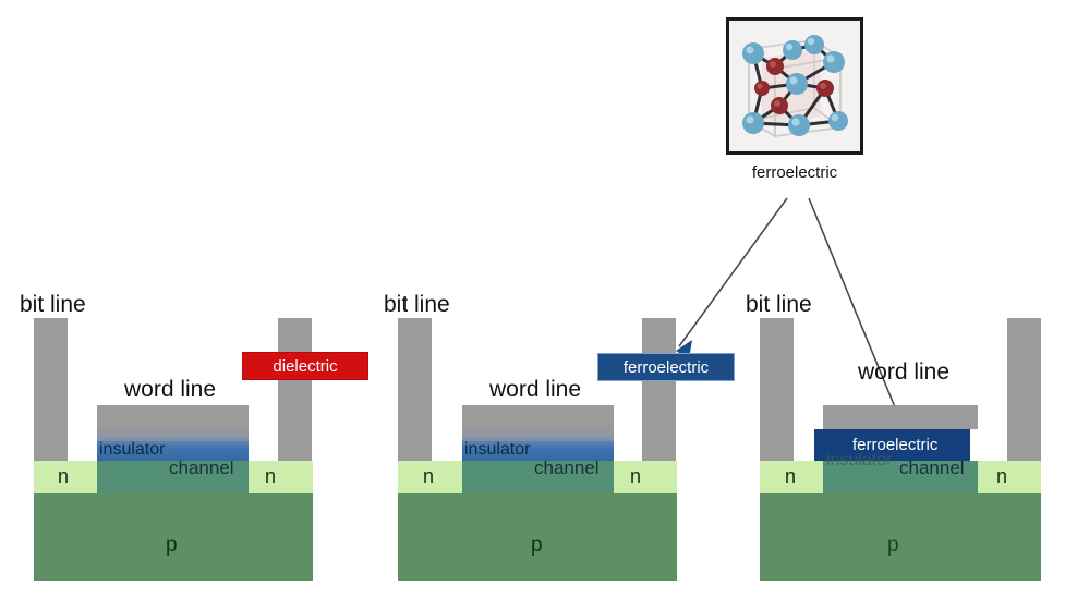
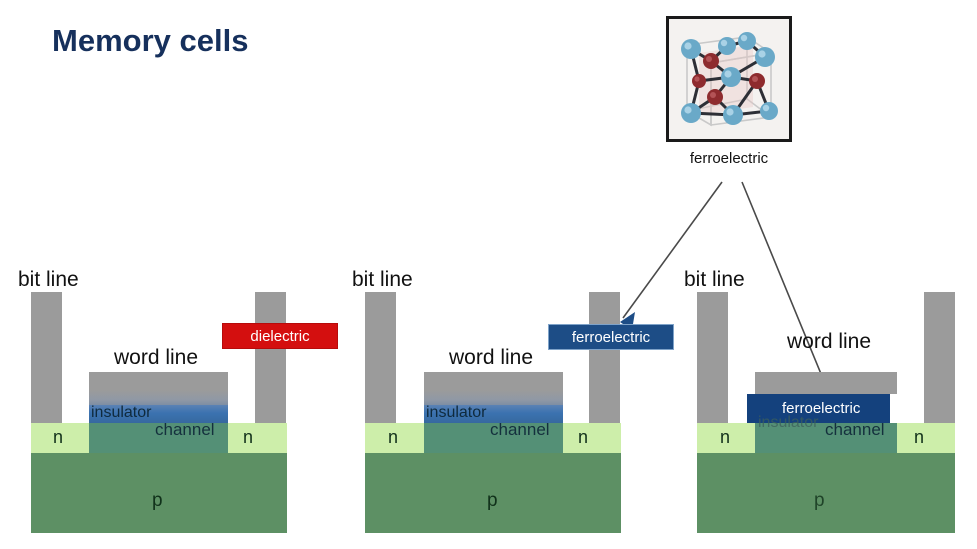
+ Memory cells
  ferroelectric
  bit line
  word line
  insulator
  channel
  n
  n
  p
  dielectric
  bit line
  word line
  insulator
  channel
  n
  n
  p
  ferroelectric
  bit line
  word line
  ferroelectric
  insulator
  channel
  n
  n
  p
